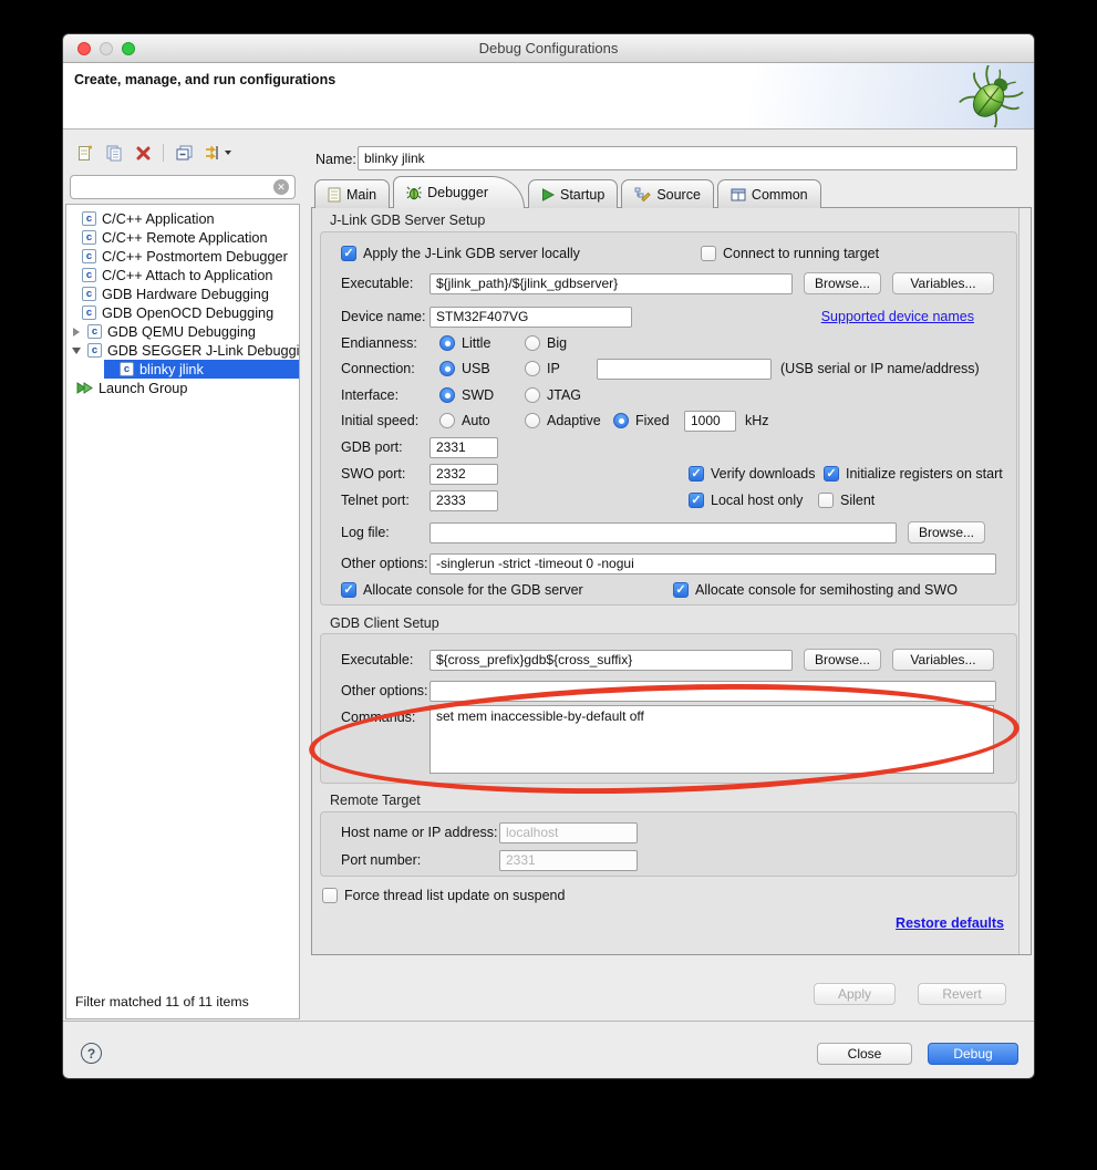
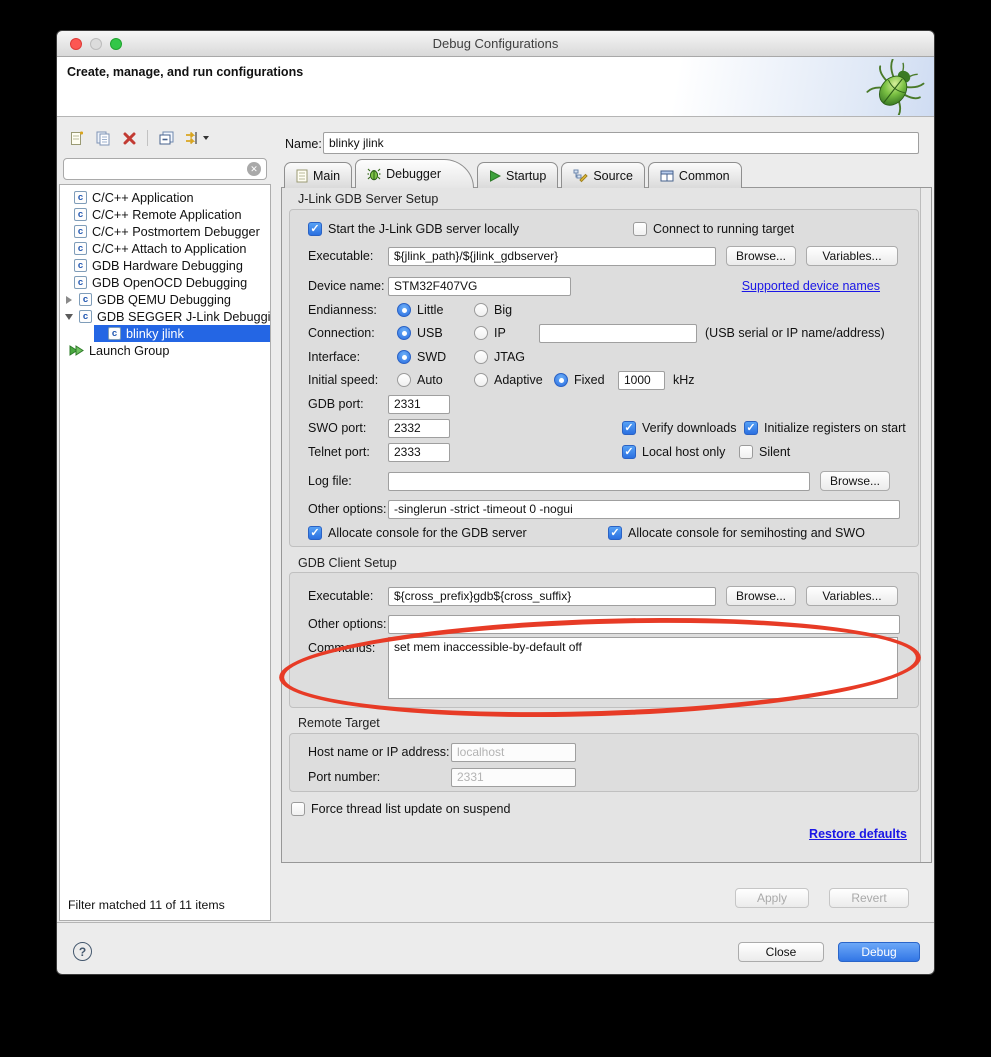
  Debug Configurations
  Create, manage, and run configurations
  ✕
  c
  C/C++ Application
  c
  C/C++ Remote Application
  c
  C/C++ Postmortem Debugger
  c
  C/C++ Attach to Application
  c
  GDB Hardware Debugging
  c
  GDB OpenOCD Debugging
  c
  GDB QEMU Debugging
  c
  GDB SEGGER J-Link Debuggi
  c
  blinky jlink
  Launch Group
  Filter matched 11 of 11 items
  Name:
  blinky jlink
  Main
  Debugger
  Startup
  Source
  Common
  J-Link GDB Server Setup
- Apply the J-Link GDB server locally
+ Start the J-Link GDB server locally
  Connect to running target
  Executable:
  ${jlink_path}/${jlink_gdbserver}
  Browse...
  Variables...
  Device name:
  STM32F407VG
  Supported device names
  Endianness:
  Little
  Big
  Connection:
  USB
  IP
  (USB serial or IP name/address)
  Interface:
  SWD
  JTAG
  Initial speed:
  Auto
  Adaptive
  Fixed
  1000
  kHz
  GDB port:
  2331
  SWO port:
  2332
  Verify downloads
  Initialize registers on start
  Telnet port:
  2333
  Local host only
  Silent
  Log file:
  Browse...
  Other options:
  -singlerun -strict -timeout 0 -nogui
  Allocate console for the GDB server
  Allocate console for semihosting and SWO
  GDB Client Setup
  Executable:
  ${cross_prefix}gdb${cross_suffix}
  Browse...
  Variables...
  Other options:
  Commands:
  set mem inaccessible-by-default off
  Remote Target
  Host name or IP address:
  localhost
  Port number:
  2331
  Force thread list update on suspend
  Restore defaults
  Apply
  Revert
  ?
  Close
  Debug
